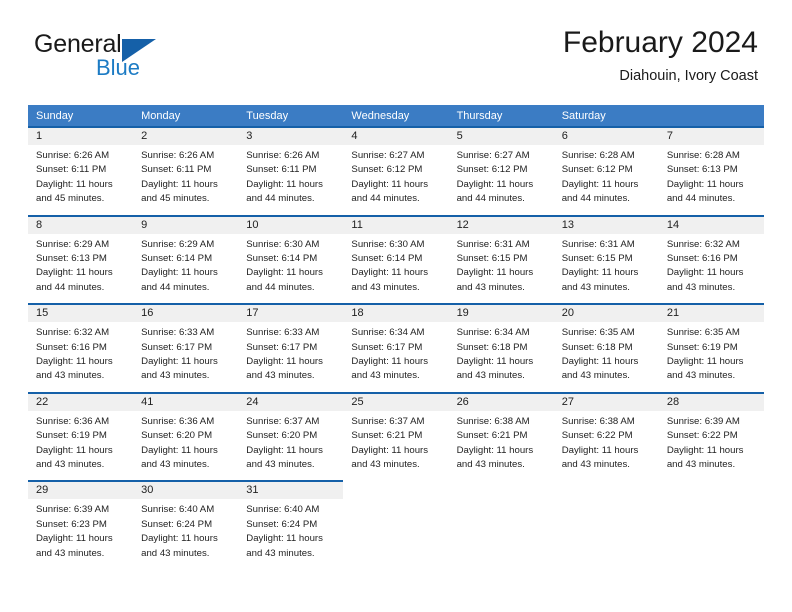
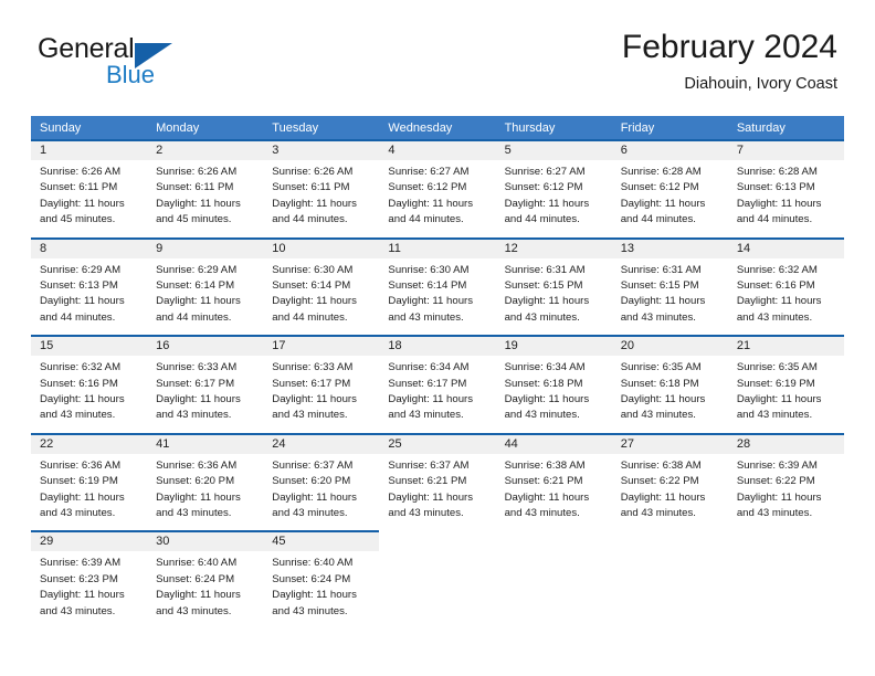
  General
  Blue
  February 2024
  Diahouin, Ivory Coast
  Sunday
  Monday
  Tuesday
  Wednesday
  Thursday
+ Friday
  Saturday
  1
  Sunrise: 6:26 AM
  Sunset: 6:11 PM
  Daylight: 11 hours
  and 45 minutes.
  2
  Sunrise: 6:26 AM
  Sunset: 6:11 PM
  Daylight: 11 hours
  and 45 minutes.
  3
  Sunrise: 6:26 AM
  Sunset: 6:11 PM
  Daylight: 11 hours
  and 44 minutes.
  4
  Sunrise: 6:27 AM
  Sunset: 6:12 PM
  Daylight: 11 hours
  and 44 minutes.
  5
  Sunrise: 6:27 AM
  Sunset: 6:12 PM
  Daylight: 11 hours
  and 44 minutes.
  6
  Sunrise: 6:28 AM
  Sunset: 6:12 PM
  Daylight: 11 hours
  and 44 minutes.
  7
  Sunrise: 6:28 AM
  Sunset: 6:13 PM
  Daylight: 11 hours
  and 44 minutes.
  8
  Sunrise: 6:29 AM
  Sunset: 6:13 PM
  Daylight: 11 hours
  and 44 minutes.
  9
  Sunrise: 6:29 AM
  Sunset: 6:14 PM
  Daylight: 11 hours
  and 44 minutes.
  10
  Sunrise: 6:30 AM
  Sunset: 6:14 PM
  Daylight: 11 hours
  and 44 minutes.
  11
  Sunrise: 6:30 AM
  Sunset: 6:14 PM
  Daylight: 11 hours
  and 43 minutes.
  12
  Sunrise: 6:31 AM
  Sunset: 6:15 PM
  Daylight: 11 hours
  and 43 minutes.
  13
  Sunrise: 6:31 AM
  Sunset: 6:15 PM
  Daylight: 11 hours
  and 43 minutes.
  14
  Sunrise: 6:32 AM
  Sunset: 6:16 PM
  Daylight: 11 hours
  and 43 minutes.
  15
  Sunrise: 6:32 AM
  Sunset: 6:16 PM
  Daylight: 11 hours
  and 43 minutes.
  16
  Sunrise: 6:33 AM
  Sunset: 6:17 PM
  Daylight: 11 hours
  and 43 minutes.
  17
  Sunrise: 6:33 AM
  Sunset: 6:17 PM
  Daylight: 11 hours
  and 43 minutes.
  18
  Sunrise: 6:34 AM
  Sunset: 6:17 PM
  Daylight: 11 hours
  and 43 minutes.
  19
  Sunrise: 6:34 AM
  Sunset: 6:18 PM
  Daylight: 11 hours
  and 43 minutes.
  20
  Sunrise: 6:35 AM
  Sunset: 6:18 PM
  Daylight: 11 hours
  and 43 minutes.
  21
  Sunrise: 6:35 AM
  Sunset: 6:19 PM
  Daylight: 11 hours
  and 43 minutes.
  22
  Sunrise: 6:36 AM
  Sunset: 6:19 PM
  Daylight: 11 hours
  and 43 minutes.
  41
  Sunrise: 6:36 AM
  Sunset: 6:20 PM
  Daylight: 11 hours
  and 43 minutes.
  24
  Sunrise: 6:37 AM
  Sunset: 6:20 PM
  Daylight: 11 hours
  and 43 minutes.
  25
  Sunrise: 6:37 AM
  Sunset: 6:21 PM
  Daylight: 11 hours
  and 43 minutes.
- 26
+ 44
  Sunrise: 6:38 AM
  Sunset: 6:21 PM
  Daylight: 11 hours
  and 43 minutes.
  27
  Sunrise: 6:38 AM
  Sunset: 6:22 PM
  Daylight: 11 hours
  and 43 minutes.
  28
  Sunrise: 6:39 AM
  Sunset: 6:22 PM
  Daylight: 11 hours
  and 43 minutes.
  29
  Sunrise: 6:39 AM
  Sunset: 6:23 PM
  Daylight: 11 hours
  and 43 minutes.
  30
  Sunrise: 6:40 AM
  Sunset: 6:24 PM
  Daylight: 11 hours
  and 43 minutes.
- 31
+ 45
  Sunrise: 6:40 AM
  Sunset: 6:24 PM
  Daylight: 11 hours
  and 43 minutes.
